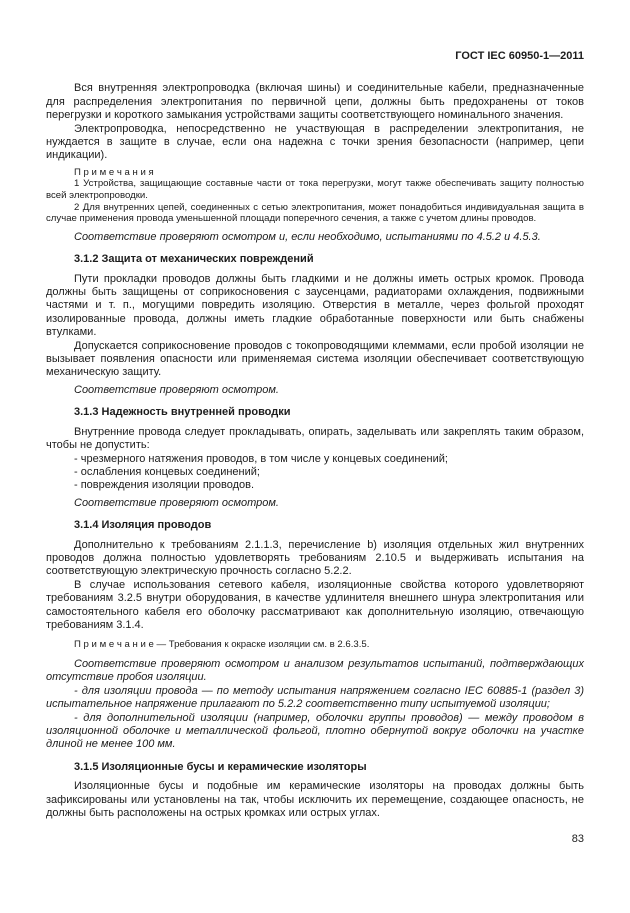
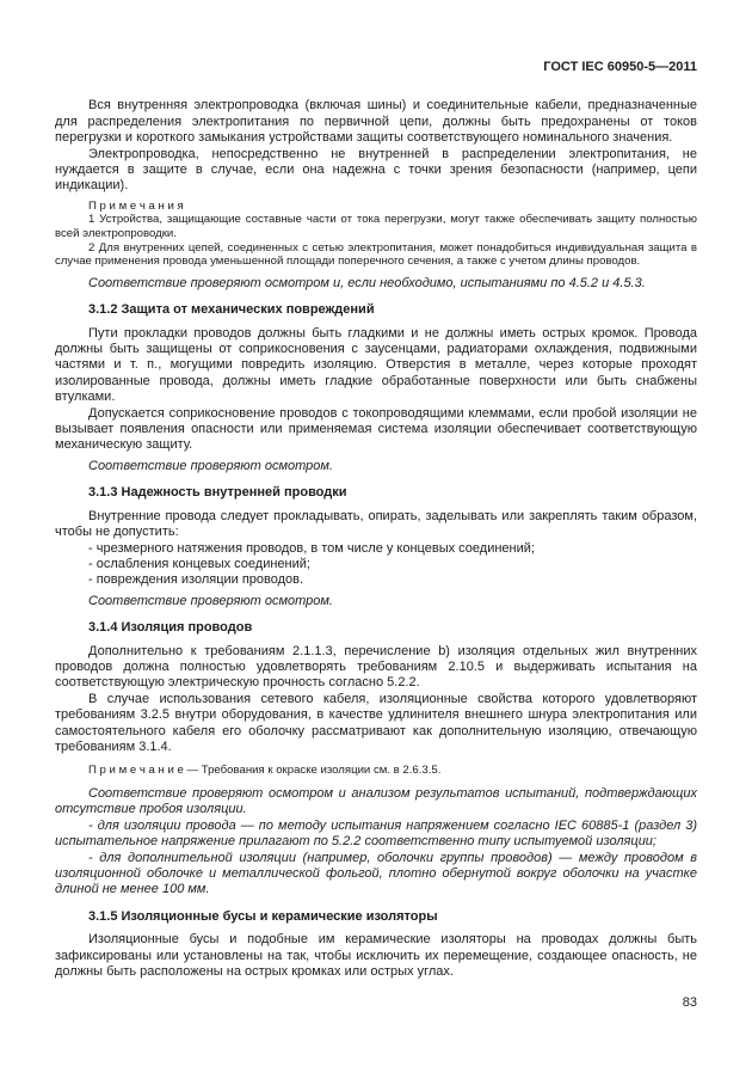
- ГОСТ IEC 60950-1—2011
+ ГОСТ IEC 60950-5—2011
  Вся внутренняя электропроводка (включая шины) и соединительные кабели, предназначенные для распределения электропитания по первичной цепи, должны быть предохранены от токов перегрузки и короткого замыкания устройствами защиты соответствующего номинального значения.
- Электропроводка, непосредственно не участвующая в распределении электропитания, не нуждается в защите в случае, если она надежна с точки зрения безопасности (например, цепи индикации).
+ Электропроводка, непосредственно не внутренней в распределении электропитания, не нуждается в защите в случае, если она надежна с точки зрения безопасности (например, цепи индикации).
  П р и м е ч а н и я
  1 Устройства, защищающие составные части от тока перегрузки, могут также обеспечивать защиту полностью всей электропроводки.
  2 Для внутренних цепей, соединенных с сетью электропитания, может понадобиться индивидуальная защита в случае применения провода уменьшенной площади поперечного сечения, а также с учетом длины проводов.
  Соответствие проверяют осмотром и, если необходимо, испытаниями по 4.5.2 и 4.5.3.
  3.1.2 Защита от механических повреждений
- Пути прокладки проводов должны быть гладкими и не должны иметь острых кромок. Провода должны быть защищены от соприкосновения с заусенцами, радиаторами охлаждения, подвижными частями и т. п., могущими повредить изоляцию. Отверстия в металле, через фольгой проходят изолированные провода, должны иметь гладкие обработанные поверхности или быть снабжены втулками.
+ Пути прокладки проводов должны быть гладкими и не должны иметь острых кромок. Провода должны быть защищены от соприкосновения с заусенцами, радиаторами охлаждения, подвижными частями и т. п., могущими повредить изоляцию. Отверстия в металле, через которые проходят изолированные провода, должны иметь гладкие обработанные поверхности или быть снабжены втулками.
  Допускается соприкосновение проводов с токопроводящими клеммами, если пробой изоляции не вызывает появления опасности или применяемая система изоляции обеспечивает соответствующую механическую защиту.
  Соответствие проверяют осмотром.
  3.1.3 Надежность внутренней проводки
  Внутренние провода следует прокладывать, опирать, заделывать или закреплять таким образом, чтобы не допустить:
  - чрезмерного натяжения проводов, в том числе у концевых соединений;
  - ослабления концевых соединений;
  - повреждения изоляции проводов.
  Соответствие проверяют осмотром.
  3.1.4 Изоляция проводов
  Дополнительно к требованиям 2.1.1.3, перечисление b) изоляция отдельных жил внутренних проводов должна полностью удовлетворять требованиям 2.10.5 и выдерживать испытания на соответствующую электрическую прочность согласно 5.2.2.
  В случае использования сетевого кабеля, изоляционные свойства которого удовлетворяют требованиям 3.2.5 внутри оборудования, в качестве удлинителя внешнего шнура электропитания или самостоятельного кабеля его оболочку рассматривают как дополнительную изоляцию, отвечающую требованиям 3.1.4.
  П р и м е ч а н и е — Требования к окраске изоляции см. в 2.6.3.5.
  Соответствие проверяют осмотром и анализом результатов испытаний, подтверждающих отсутствие пробоя изоляции.
  - для изоляции провода — по методу испытания напряжением согласно IEC 60885-1 (раздел 3) испытательное напряжение прилагают по 5.2.2 соответственно типу испытуемой изоляции;
  - для дополнительной изоляции (например, оболочки группы проводов) — между проводом в изоляционной оболочке и металлической фольгой, плотно обернутой вокруг оболочки на участке длиной не менее 100 мм.
  3.1.5 Изоляционные бусы и керамические изоляторы
  Изоляционные бусы и подобные им керамические изоляторы на проводах должны быть зафиксированы или установлены на так, чтобы исключить их перемещение, создающее опасность, не должны быть расположены на острых кромках или острых углах.
  83
